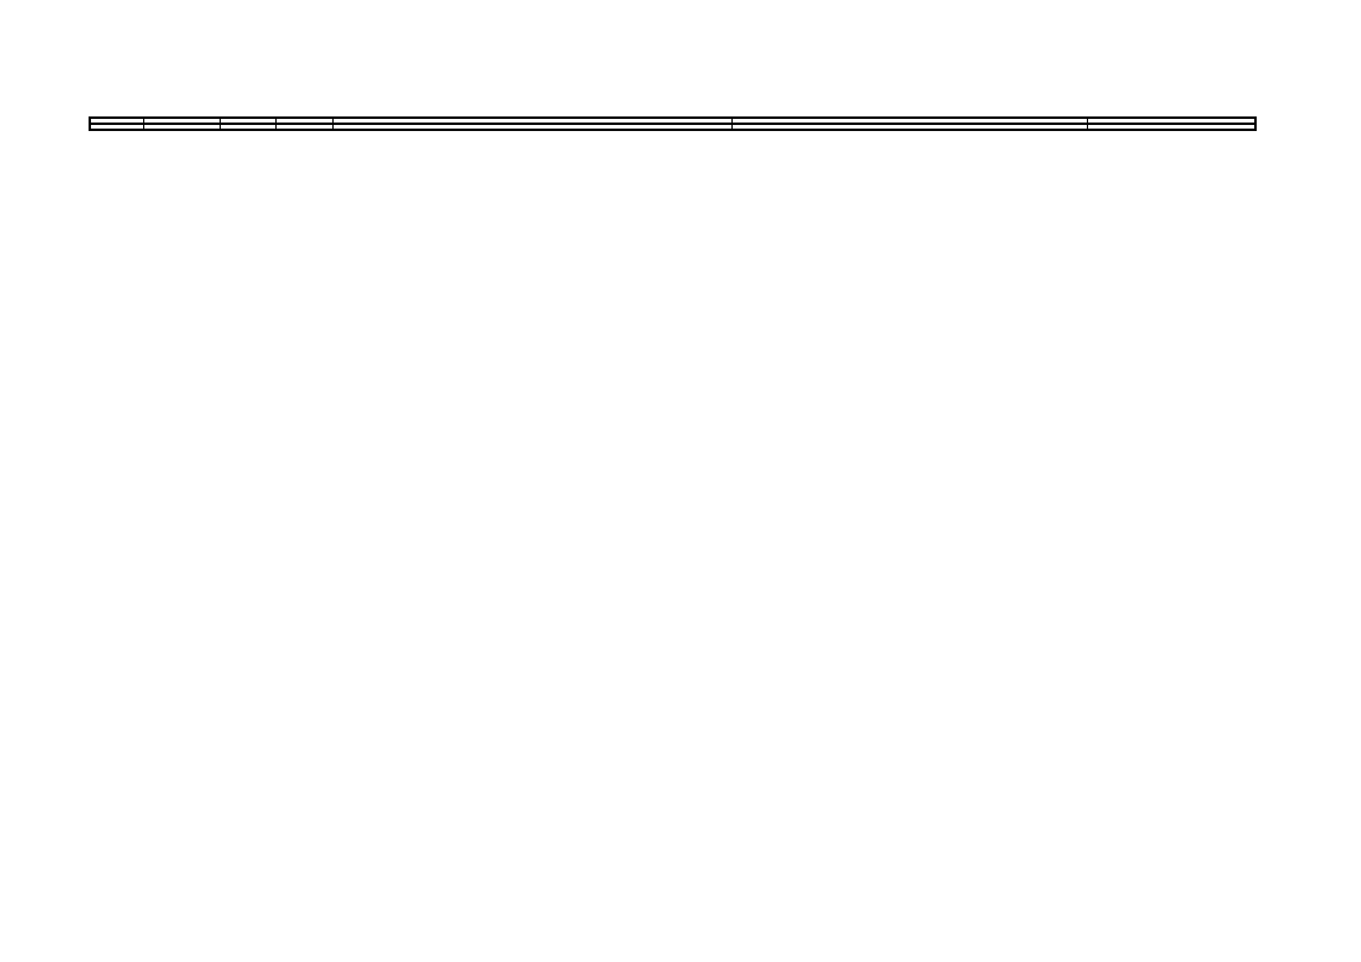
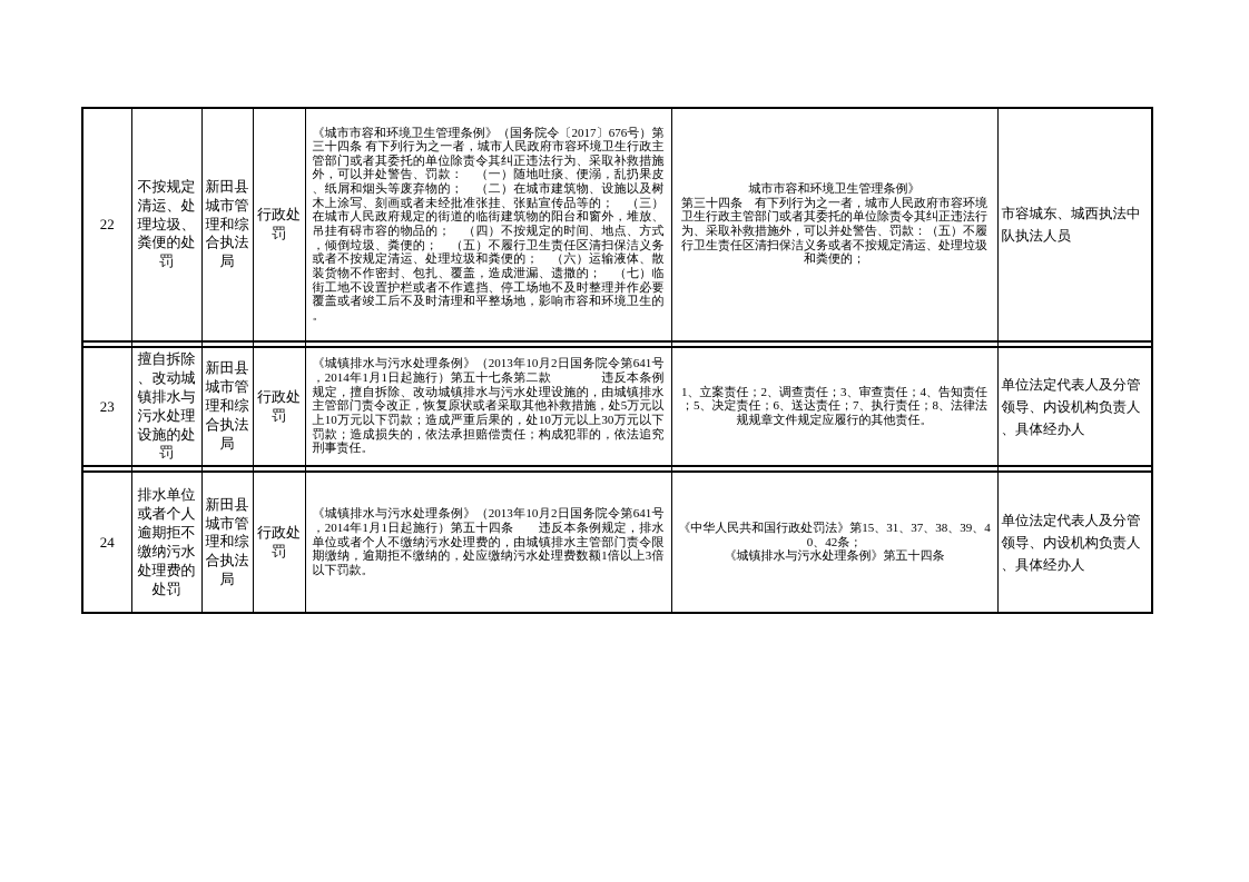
+ 22	不按规定清运、处理垃圾、粪便的处罚	新田县城市管理和综合执法局	行政处罚	《城市市容和环境卫生管理条例》（国务院令〔2017〕676号）第三十四条 有下列行为之一者，城市人民政府市容环境卫生行政主管部门或者其委托的单位除责令其纠正违法行为、采取补救措施外，可以并处警告、罚款： （一）随地吐痰、便溺，乱扔果皮、纸屑和烟头等废弃物的； （二）在城市建筑物、设施以及树木上涂写、刻画或者未经批准张挂、张贴宣传品等的； （三）在城市人民政府规定的街道的临街建筑物的阳台和窗外，堆放、吊挂有碍市容的物品的； （四）不按规定的时间、地点、方式，倾倒垃圾、粪便的； （五）不履行卫生责任区清扫保洁义务或者不按规定清运、处理垃圾和粪便的； （六）运输液体、散装货物不作密封、包扎、覆盖，造成泄漏、遗撒的； （七）临街工地不设置护栏或者不作遮挡、停工场地不及时整理并作必要覆盖或者竣工后不及时清理和平整场地，影响市容和环境卫生的。	城市市容和环境卫生管理条例》 第三十四条 有下列行为之一者，城市人民政府市容环境卫生行政主管部门或者其委托的单位除责令其纠正违法行为、采取补救措施外，可以并处警告、罚款：（五）不履行卫生责任区清扫保洁义务或者不按规定清运、处理垃圾和粪便的；	市容城东、城西执法中队执法人员
+ 23	擅自拆除、改动城镇排水与污水处理设施的处罚	新田县城市管理和综合执法局	行政处罚	《城镇排水与污水处理条例》（2013年10月2日国务院令第641号，2014年1月1日起施行）第五十七条第二款 违反本条例规定，擅自拆除、改动城镇排水与污水处理设施的，由城镇排水主管部门责令改正，恢复原状或者采取其他补救措施，处5万元以上10万元以下罚款；造成严重后果的，处10万元以上30万元以下罚款；造成损失的，依法承担赔偿责任；构成犯罪的，依法追究刑事责任。	1、立案责任；2、调查责任；3、审查责任；4、告知责任；5、决定责任；6、送达责任；7、执行责任；8、法律法规规章文件规定应履行的其他责任。	单位法定代表人及分管领导、内设机构负责人、具体经办人
+ 24	排水单位或者个人逾期拒不缴纳污水处理费的处罚	新田县城市管理和综合执法局	行政处罚	《城镇排水与污水处理条例》（2013年10月2日国务院令第641号，2014年1月1日起施行）第五十四条 违反本条例规定，排水单位或者个人不缴纳污水处理费的，由城镇排水主管部门责令限期缴纳，逾期拒不缴纳的，处应缴纳污水处理费数额1倍以上3倍以下罚款。	《中华人民共和国行政处罚法》第15、31、37、38、39、40、42条； 《城镇排水与污水处理条例》第五十四条	单位法定代表人及分管领导、内设机构负责人、具体经办人
